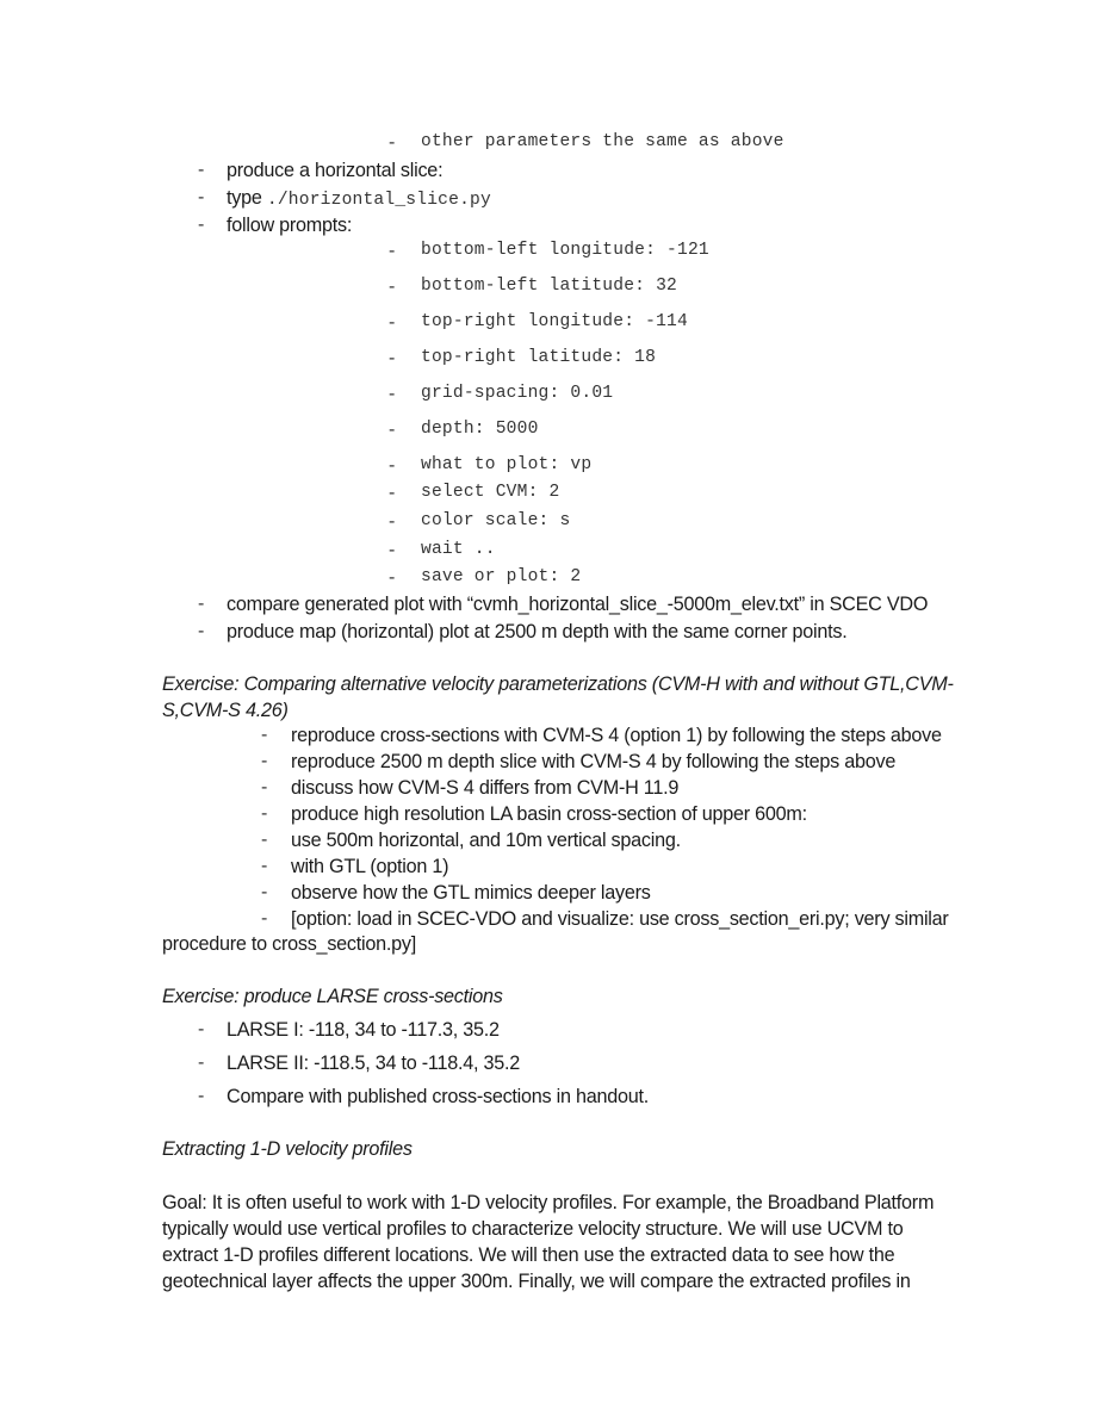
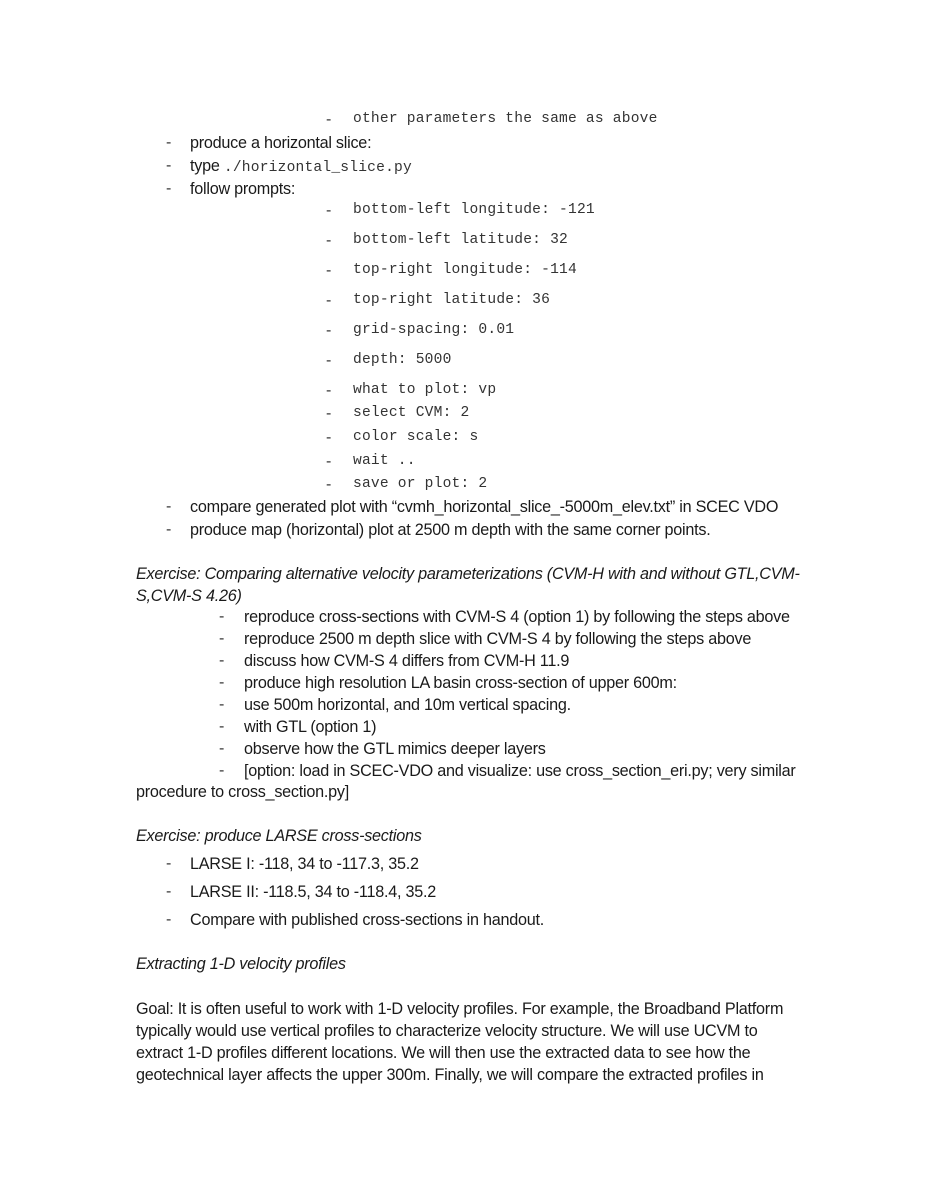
  -
  other parameters the same as above
  -
  produce a horizontal slice:
  -
  type ./horizontal_slice.py
  -
  follow prompts:
  -
  bottom-left longitude: -121
  -
  bottom-left latitude: 32
  -
  top-right longitude: -114
  -
- top-right latitude: 18
+ top-right latitude: 36
  -
  grid-spacing: 0.01
  -
  depth: 5000
  -
  what to plot: vp
  -
  select CVM: 2
  -
  color scale: s
  -
  wait ..
  -
  save or plot: 2
  -
  compare generated plot with “cvmh_horizontal_slice_-5000m_elev.txt” in SCEC VDO
  -
  produce map (horizontal) plot at 2500 m depth with the same corner points.
  Exercise: Comparing alternative velocity parameterizations (CVM-H with and without GTL,CVM-
  S,CVM-S 4.26)
  -
  reproduce cross-sections with CVM-S 4 (option 1) by following the steps above
  -
  reproduce 2500 m depth slice with CVM-S 4 by following the steps above
  -
  discuss how CVM-S 4 differs from CVM-H 11.9
  -
  produce high resolution LA basin cross-section of upper 600m:
  -
  use 500m horizontal, and 10m vertical spacing.
  -
  with GTL (option 1)
  -
  observe how the GTL mimics deeper layers
  -
  [option: load in SCEC-VDO and visualize: use cross_section_eri.py; very similar
  procedure to cross_section.py]
  Exercise: produce LARSE cross-sections
  -
  LARSE I: -118, 34 to -117.3, 35.2
  -
  LARSE II: -118.5, 34 to -118.4, 35.2
  -
  Compare with published cross-sections in handout.
  Extracting 1-D velocity profiles
  Goal: It is often useful to work with 1-D velocity profiles. For example, the Broadband Platform
  typically would use vertical profiles to characterize velocity structure. We will use UCVM to
  extract 1-D profiles different locations. We will then use the extracted data to see how the
  geotechnical layer affects the upper 300m. Finally, we will compare the extracted profiles in
